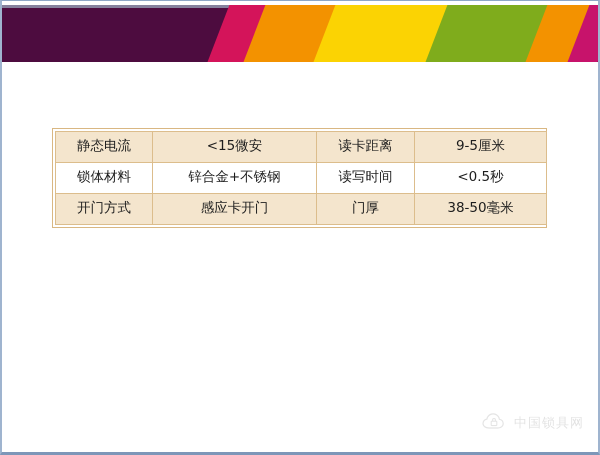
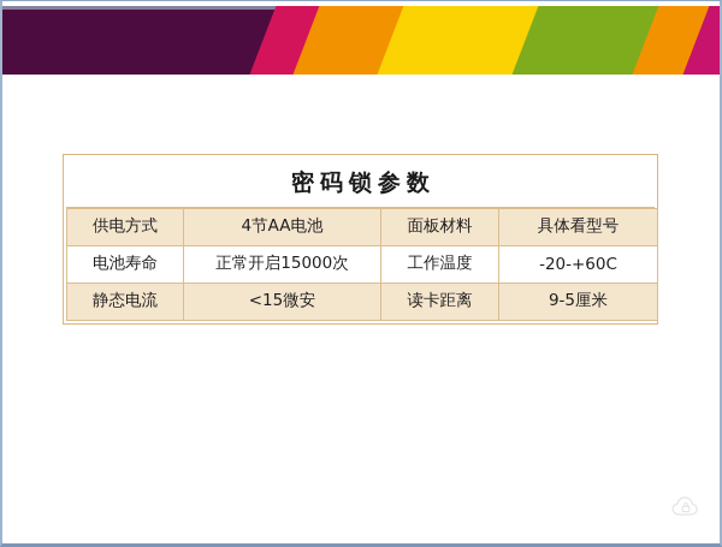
+ 密码锁参数
+ 供电方式	4节AA电池	面板材料	具体看型号
+ 电池寿命	正常开启15000次	工作温度	-20-+60C
  静态电流	<15微安	读卡距离	9-5厘米
- 锁体材料	锌合金+不锈钢	读写时间	<0.5秒
- 开门方式	感应卡开门	门厚	38-50毫米
- 中国锁具网
